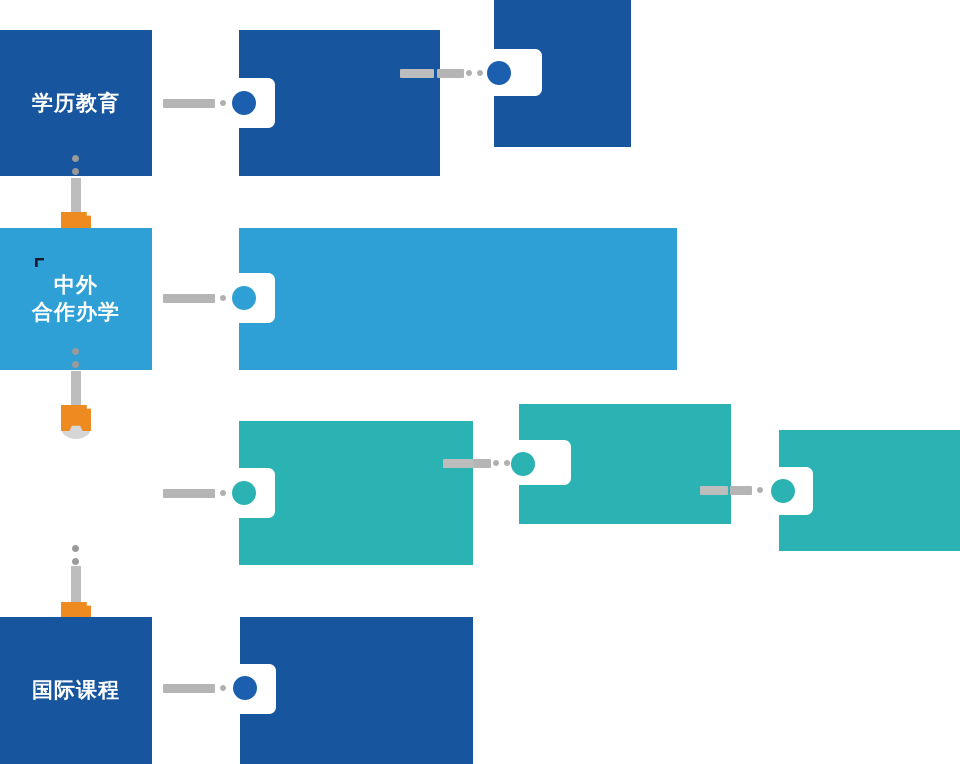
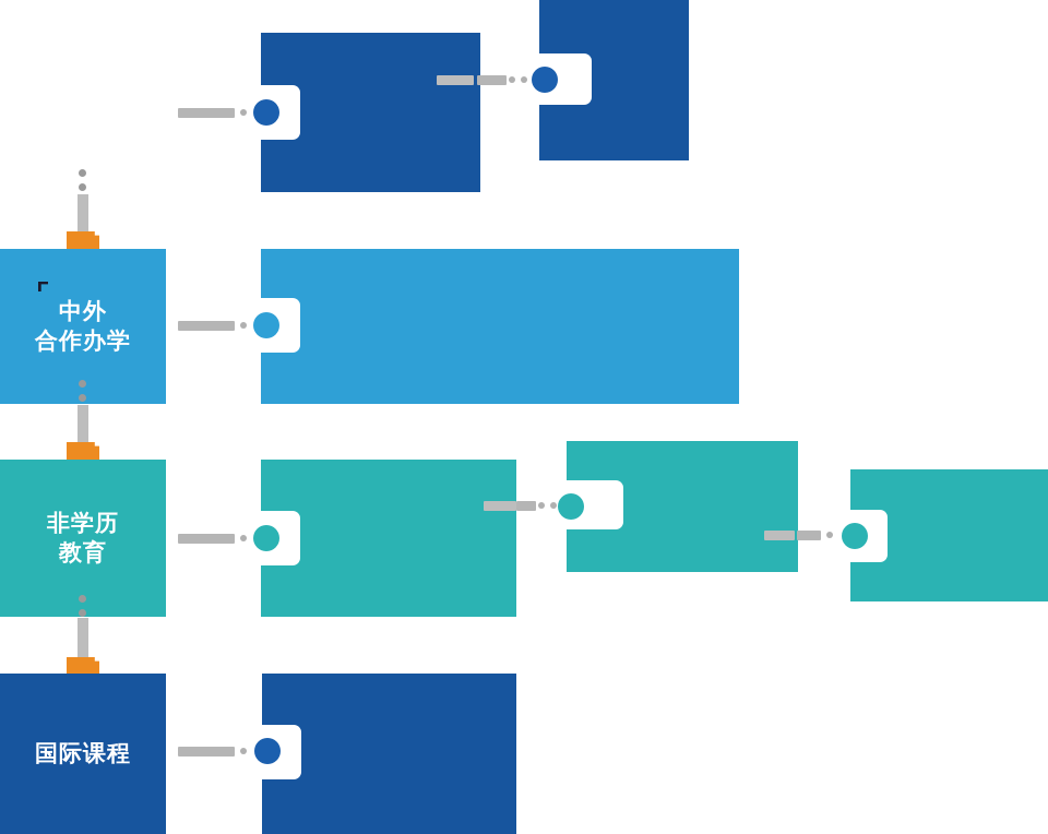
- 学历教育
  中外
  合作办学
+ 非学历
+ 教育
  国际课程
